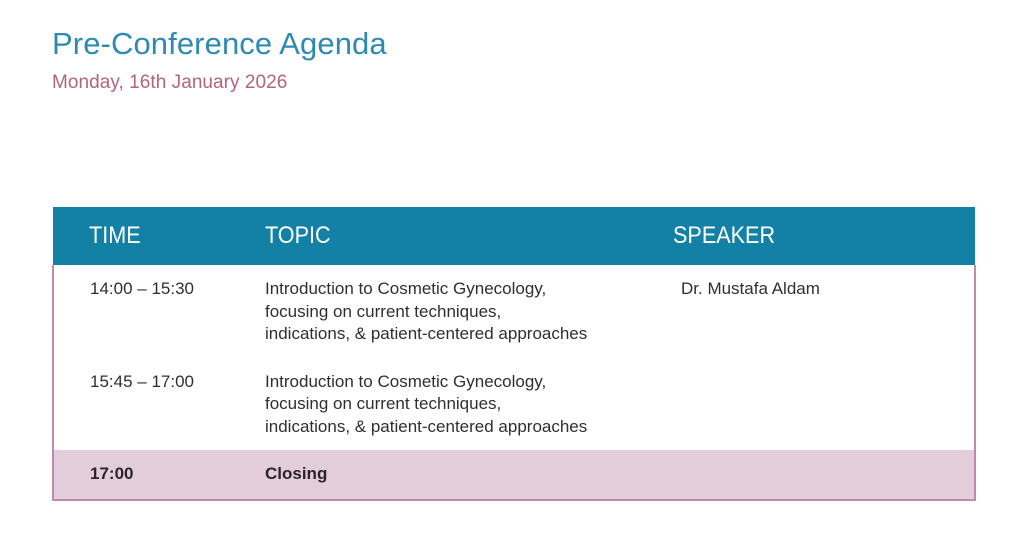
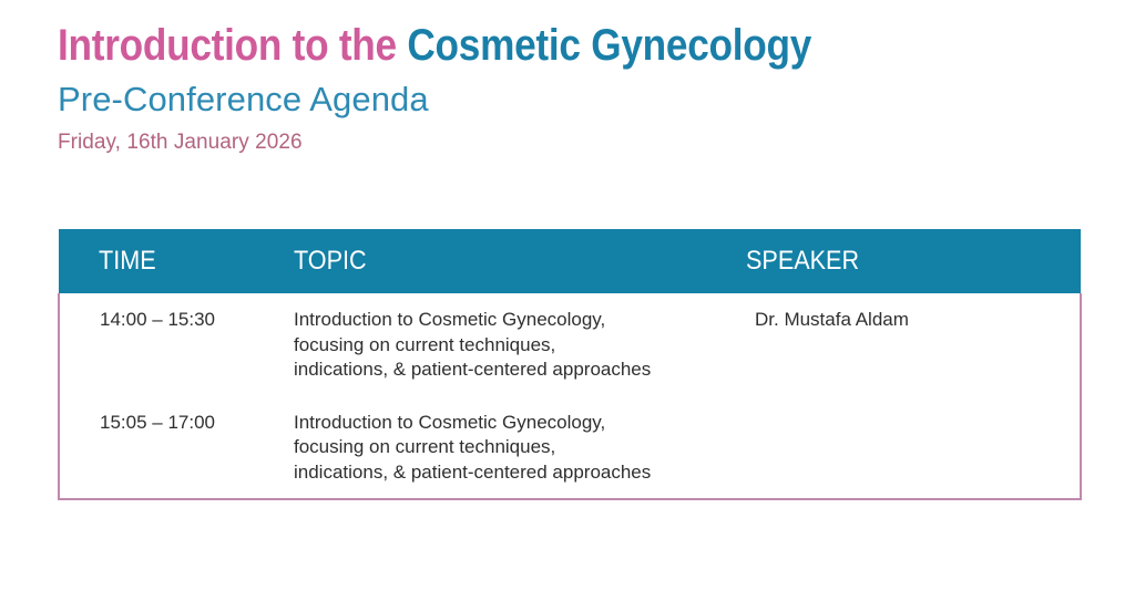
+ Introduction to the Cosmetic Gynecology
  Pre-Conference Agenda
- Monday, 16th January 2026
+ Friday, 16th January 2026
  TIME	TOPIC	SPEAKER
  14:00 – 15:30	Introduction to Cosmetic Gynecology, focusing on current techniques, indications, & patient-centered approaches	Dr. Mustafa Aldam
- 15:45 – 17:00	Introduction to Cosmetic Gynecology, focusing on current techniques, indications, & patient-centered approaches
+ 15:05 – 17:00	Introduction to Cosmetic Gynecology, focusing on current techniques, indications, & patient-centered approaches
- 17:00	Closing
